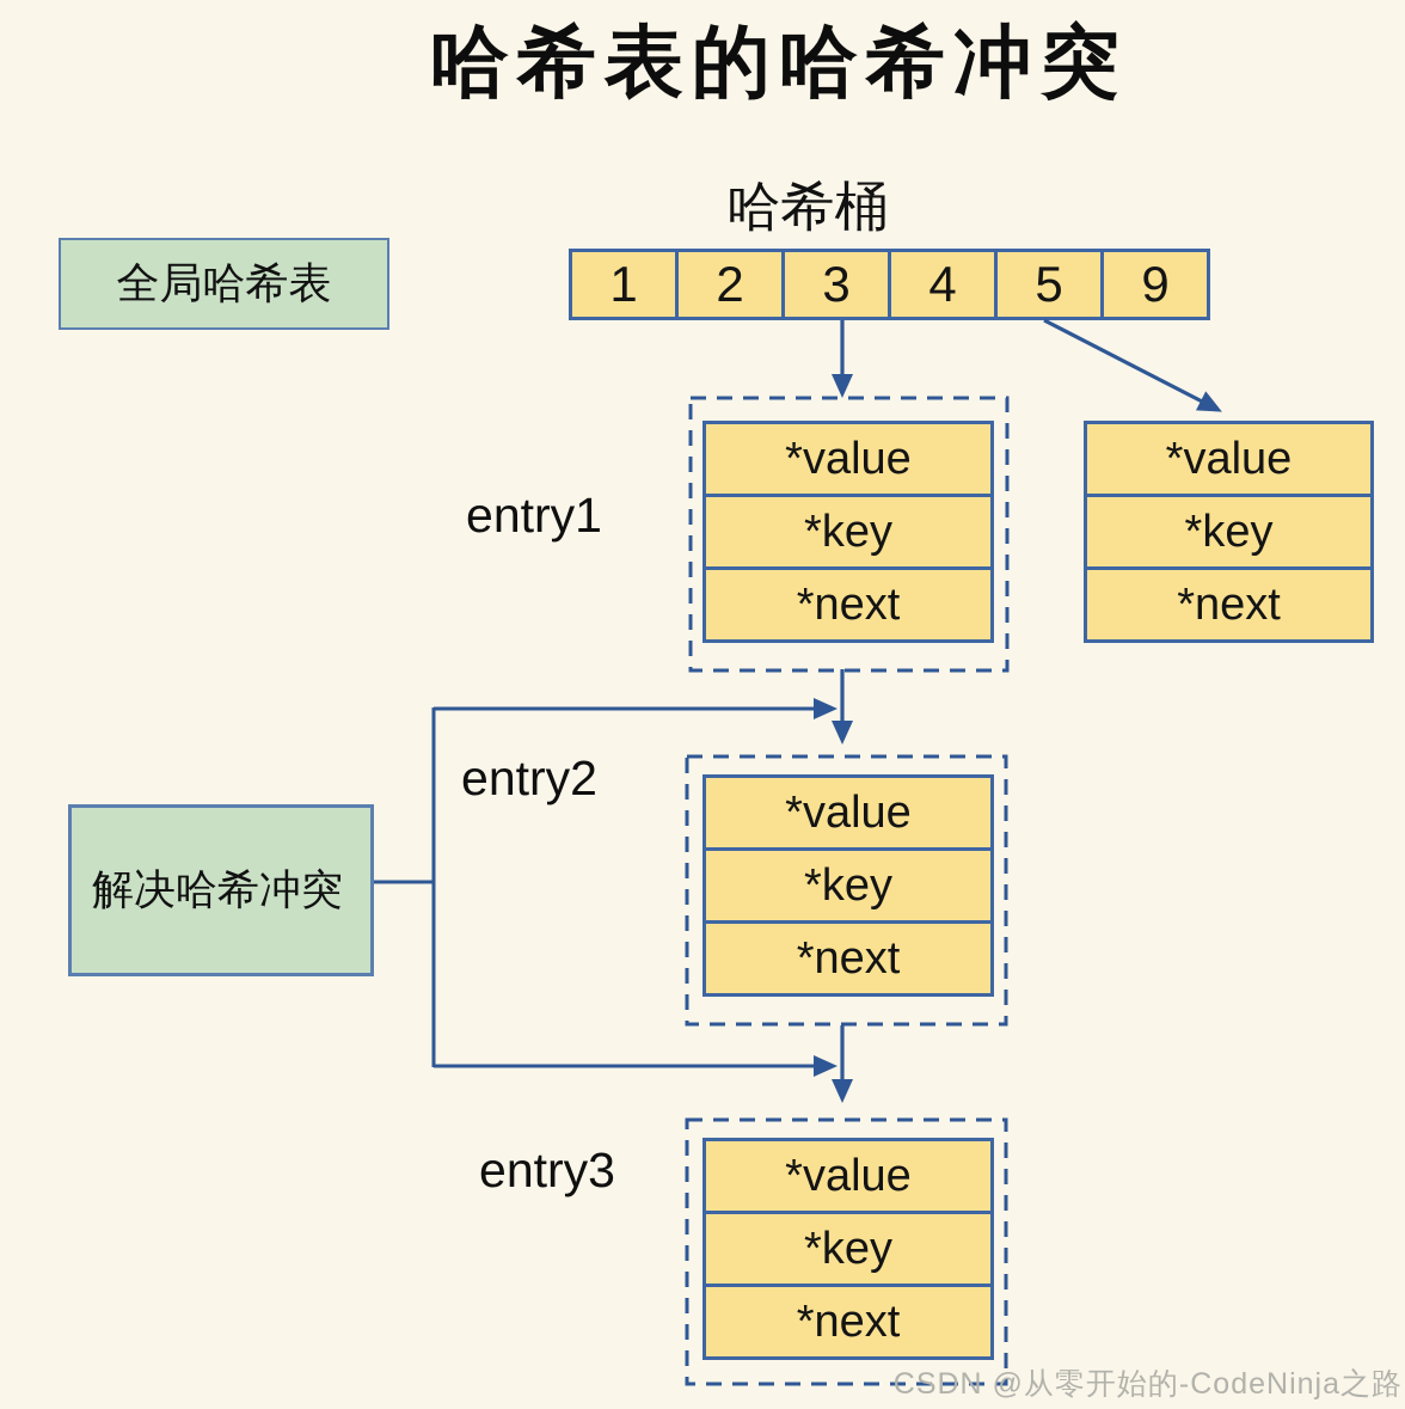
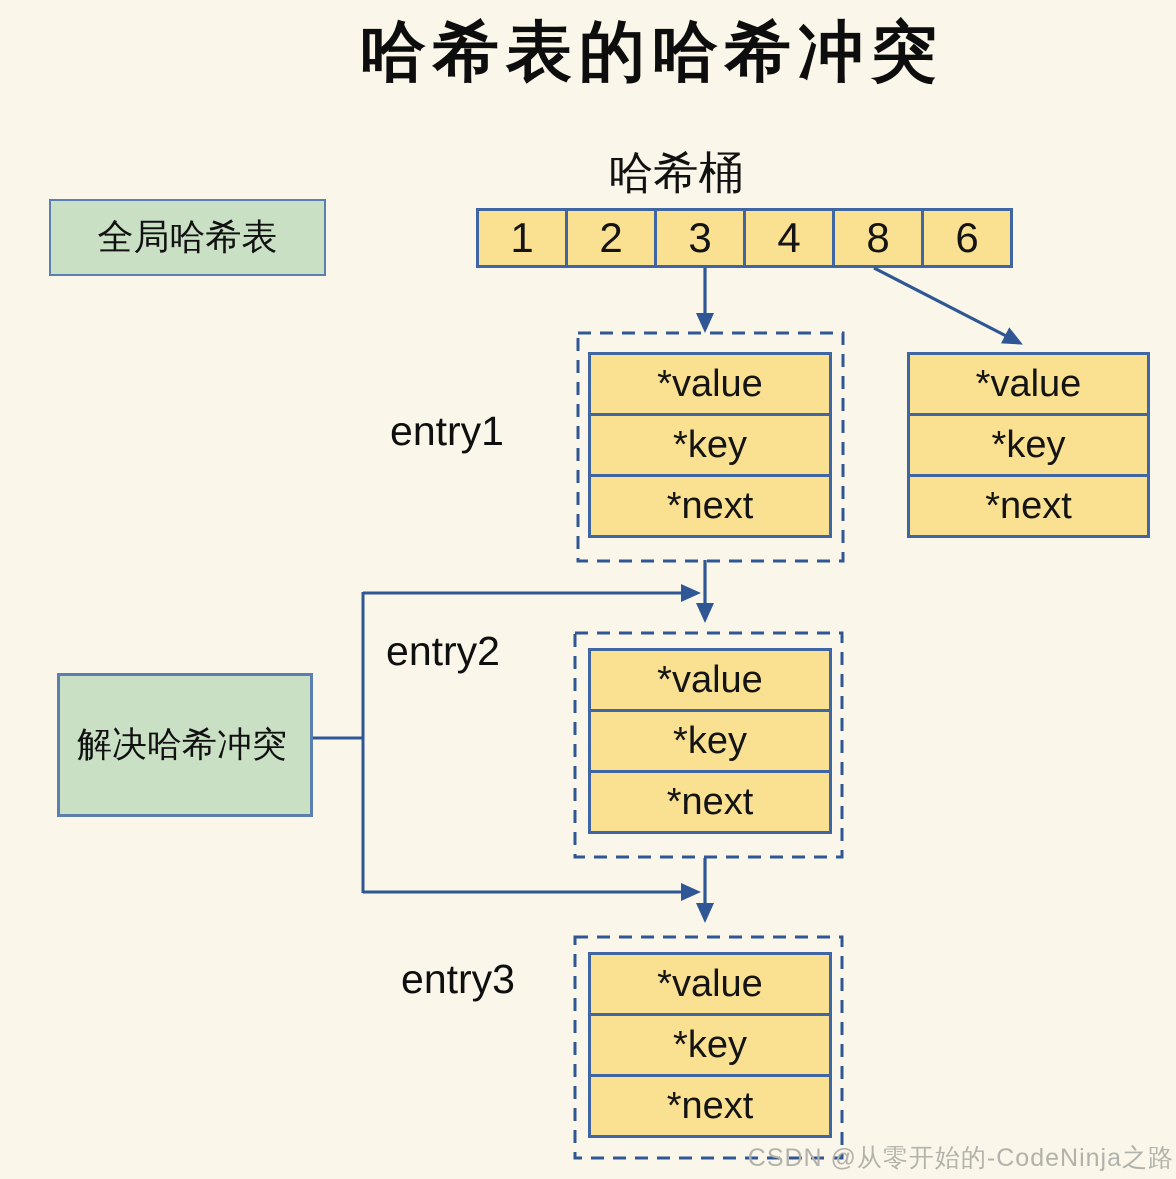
  哈希表的哈希冲突
  哈希桶
  1
  2
  3
  4
- 5
+ 8
- 9
+ 6
  全局哈希表
  解决哈希冲突
  entry1
  entry2
  entry3
  *value
  *key
  *next
  *value
  *key
  *next
  *value
  *key
  *next
  *value
  *key
  *next
  CSDN @从零开始的-CodeNinja之路
